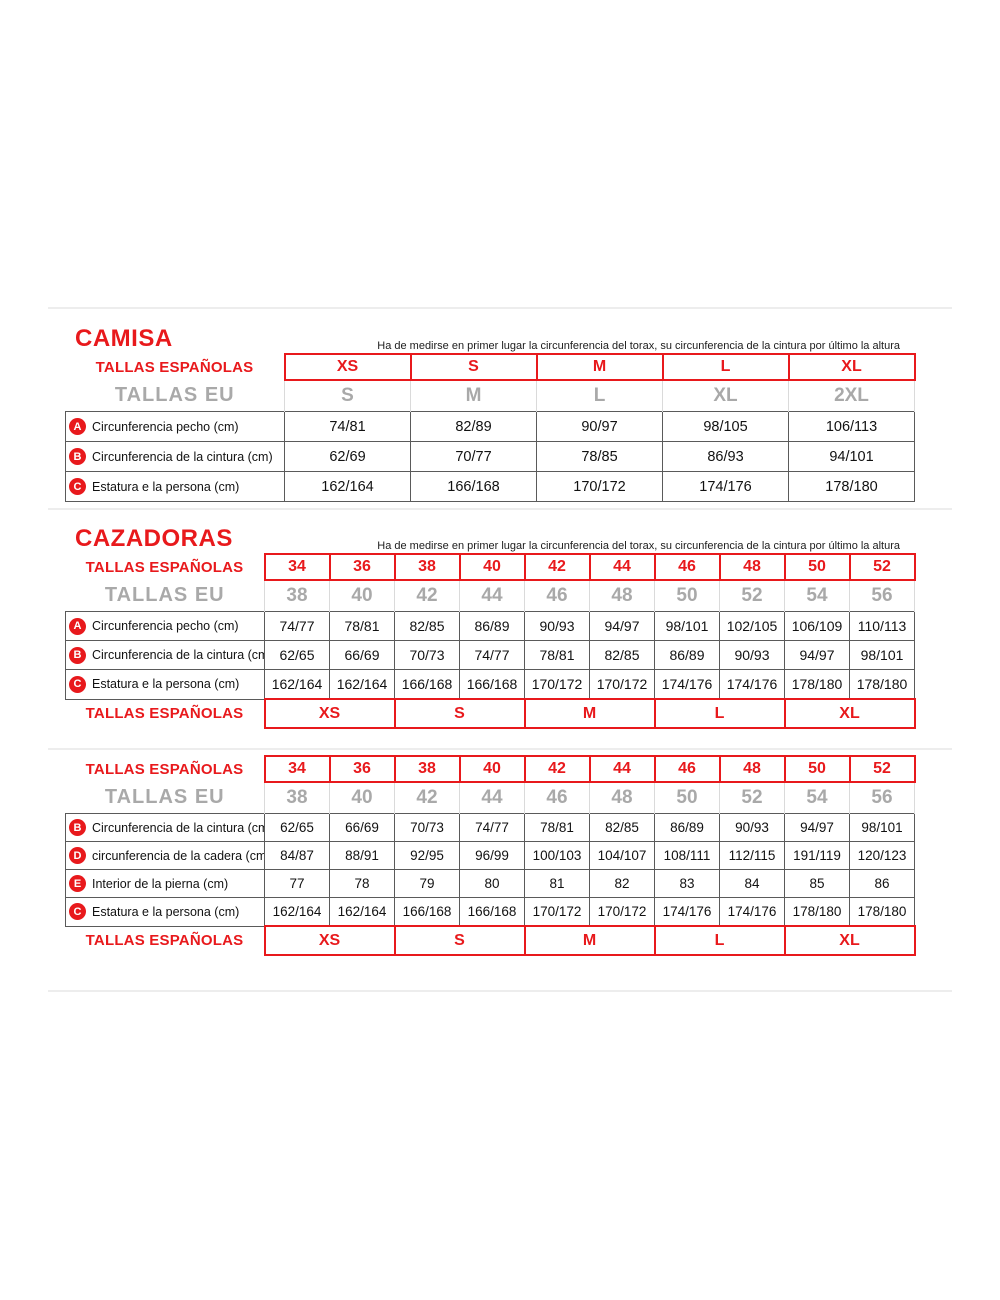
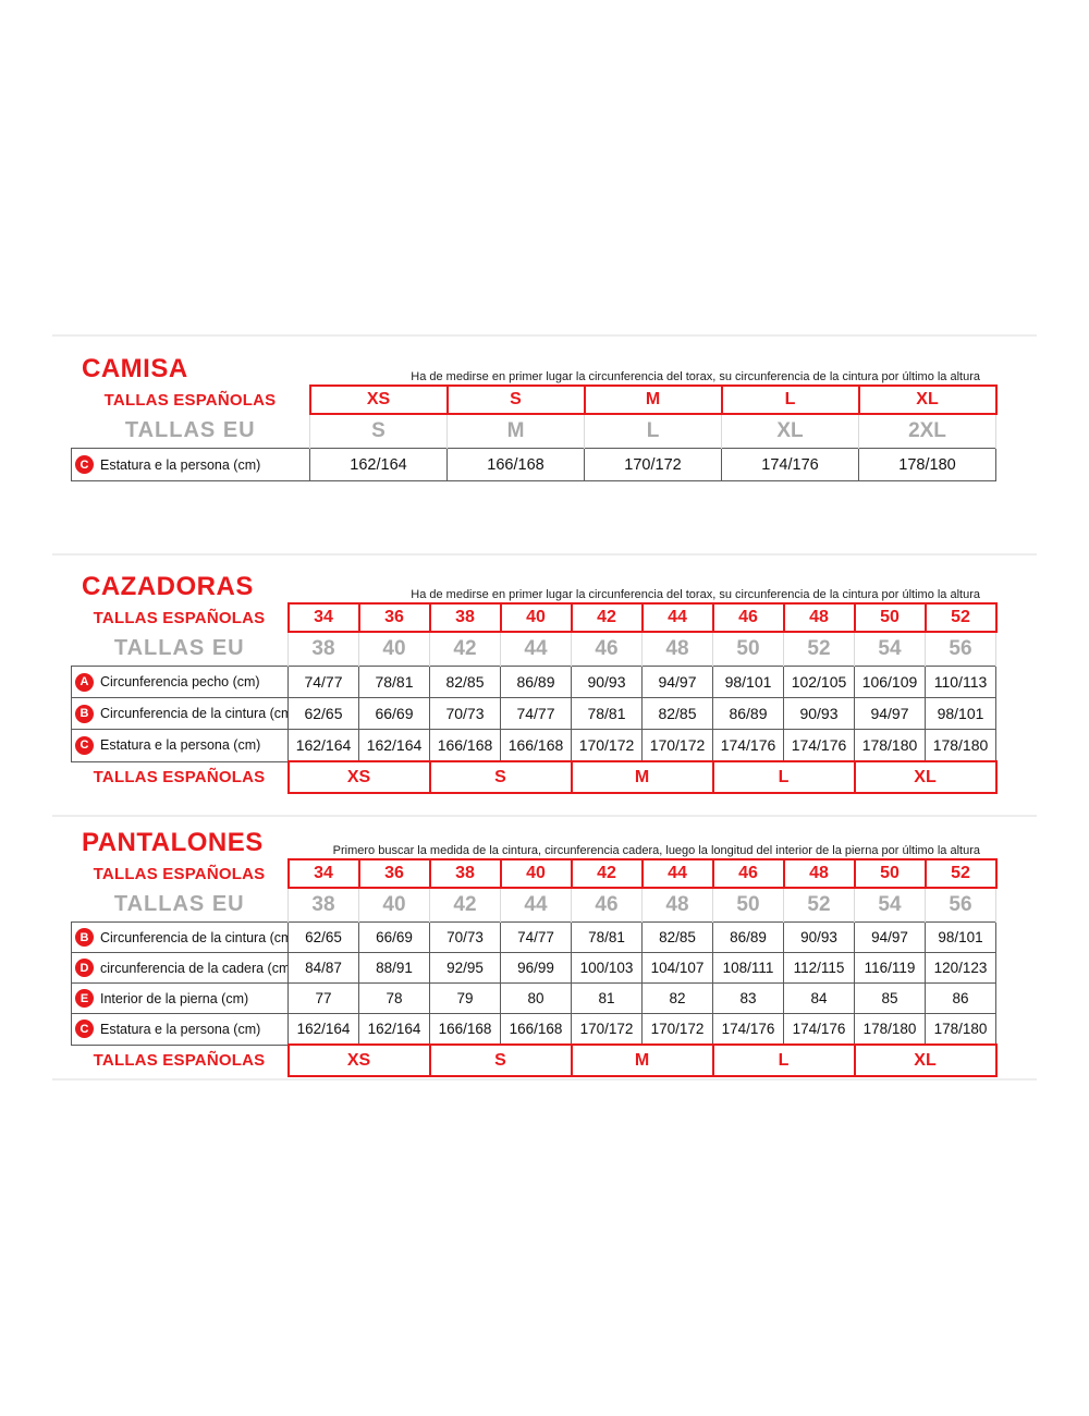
  CAMISA
  Ha de medirse en primer lugar la circunferencia del torax, su circunferencia de la cintura por último la altura
  TALLAS ESPAÑOLAS	XS	S	M	L	XL
  TALLAS EU	S	M	L	XL	2XL
- A Circunferencia pecho (cm)	74/81	82/89	90/97	98/105	106/113
- B Circunferencia de la cintura (cm)	62/69	70/77	78/85	86/93	94/101
  C Estatura e la persona (cm)	162/164	166/168	170/172	174/176	178/180
  CAZADORAS
  Ha de medirse en primer lugar la circunferencia del torax, su circunferencia de la cintura por último la altura
  TALLAS ESPAÑOLAS	34	36	38	40	42	44	46	48	50	52
  TALLAS EU	38	40	42	44	46	48	50	52	54	56
  A Circunferencia pecho (cm)	74/77	78/81	82/85	86/89	90/93	94/97	98/101	102/105	106/109	110/113
  B Circunferencia de la cintura (cm	62/65	66/69	70/73	74/77	78/81	82/85	86/89	90/93	94/97	98/101
  C Estatura e la persona (cm)	162/164	162/164	166/168	166/168	170/172	170/172	174/176	174/176	178/180	178/180
  TALLAS ESPAÑOLAS	XS	S	M	L	XL
+ PANTALONES
+ Primero buscar la medida de la cintura, circunferencia cadera, luego la longitud del interior de la pierna por último la altura
  TALLAS ESPAÑOLAS	34	36	38	40	42	44	46	48	50	52
  TALLAS EU	38	40	42	44	46	48	50	52	54	56
  B Circunferencia de la cintura (cm	62/65	66/69	70/73	74/77	78/81	82/85	86/89	90/93	94/97	98/101
- D circunferencia de la cadera (cm	84/87	88/91	92/95	96/99	100/103	104/107	108/111	112/115	191/119	120/123
+ D circunferencia de la cadera (cm	84/87	88/91	92/95	96/99	100/103	104/107	108/111	112/115	116/119	120/123
  E Interior de la pierna (cm)	77	78	79	80	81	82	83	84	85	86
  C Estatura e la persona (cm)	162/164	162/164	166/168	166/168	170/172	170/172	174/176	174/176	178/180	178/180
  TALLAS ESPAÑOLAS	XS	S	M	L	XL
